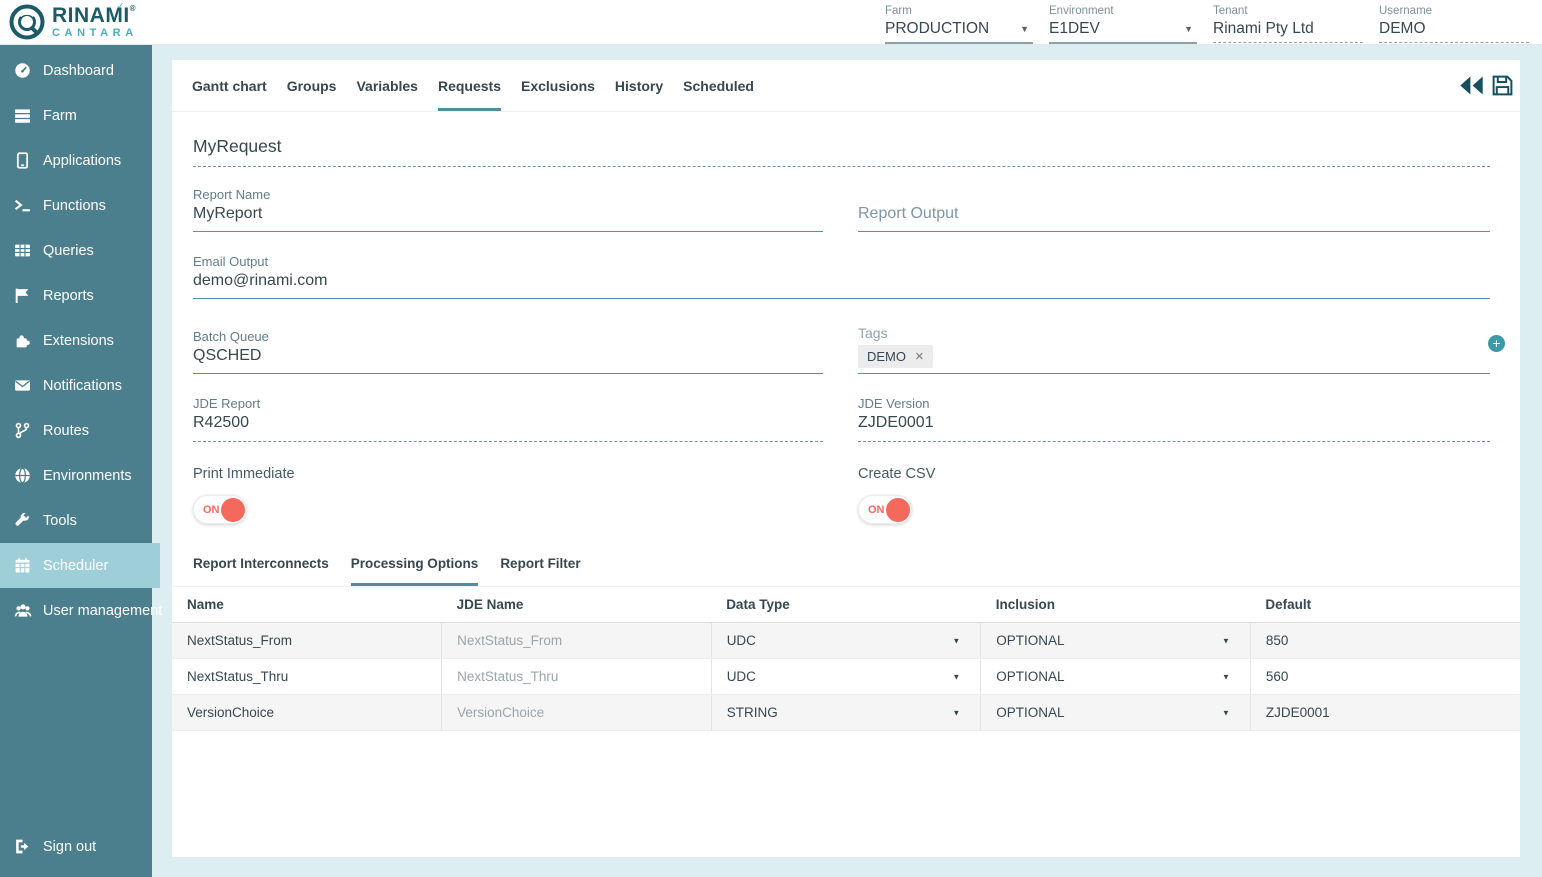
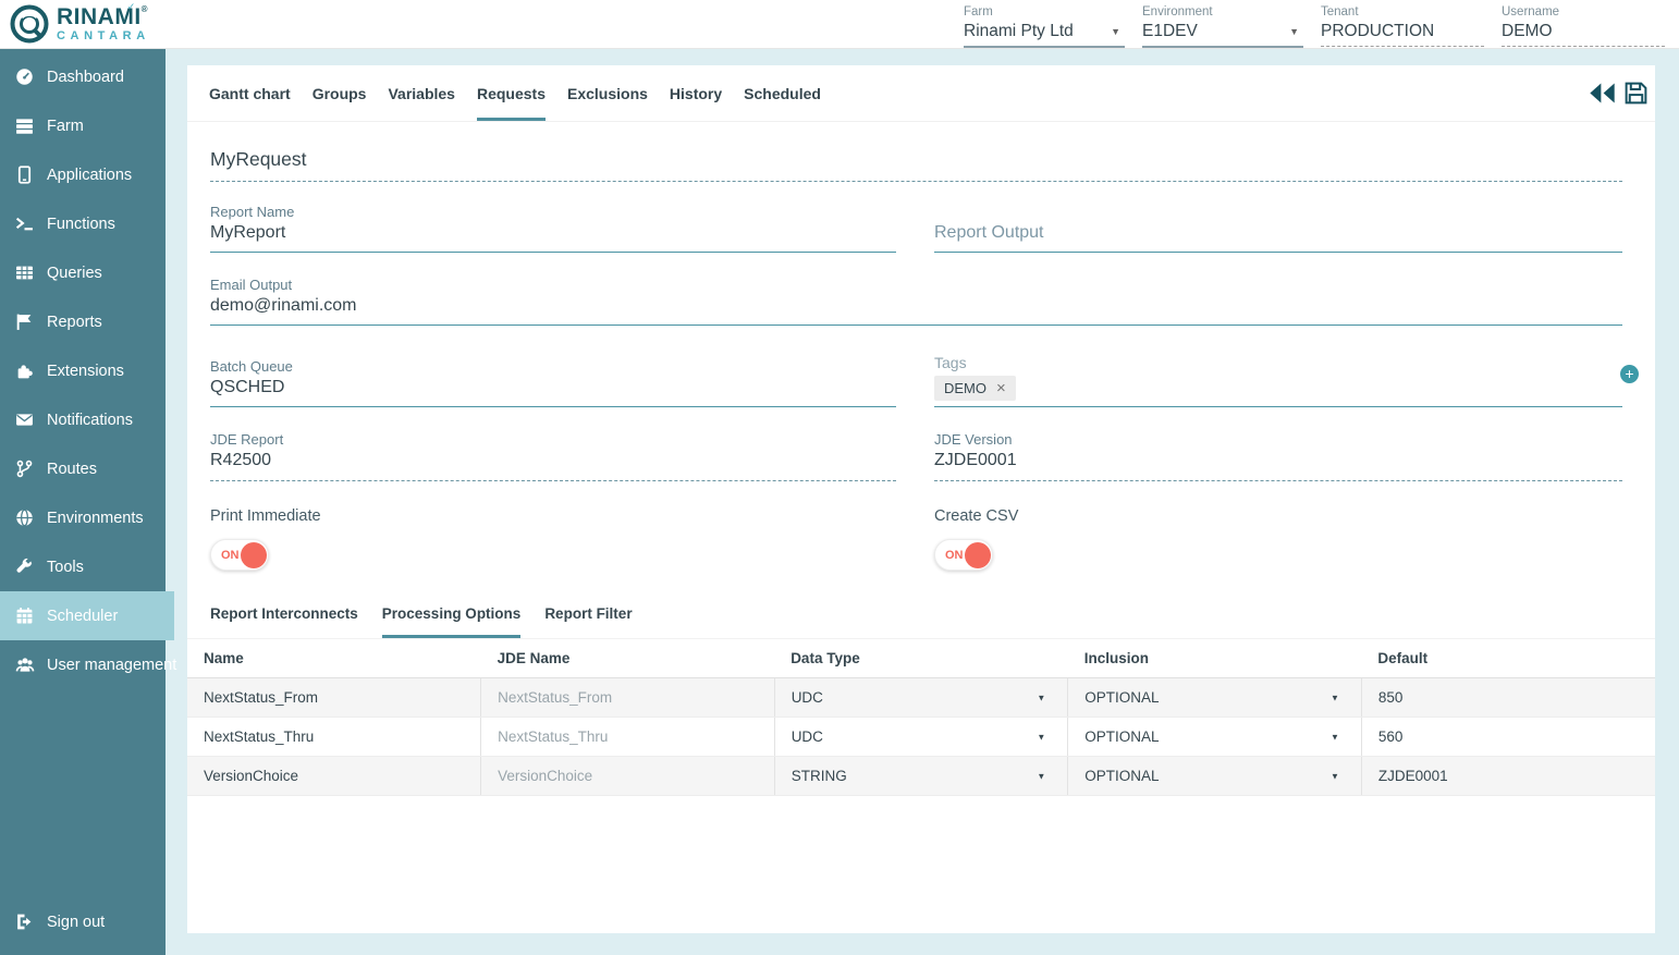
  RINAMI®
  ✓
  CANTARA
  Farm
- PRODUCTION
+ Rinami Pty Ltd
  ▼
  Environment
  E1DEV
  ▼
  Tenant
- Rinami Pty Ltd
+ PRODUCTION
  Username
  DEMO
  Dashboard
  Farm
  Applications
  Functions
  Queries
  Reports
  Extensions
  Notifications
  Routes
  Environments
  Tools
  Scheduler
  User management
  Sign out
  Gantt chart
  Groups
  Variables
  Requests
  Exclusions
  History
  Scheduled
  MyRequest
  Report Name
  MyReport
  Report Output
  Email Output
  demo@rinami.com
  Batch Queue
  QSCHED
  Tags
  DEMO
  ×
  +
  JDE Report
  R42500
  JDE Version
  ZJDE0001
  Print Immediate
  ON
  Create CSV
  ON
  Report Interconnects
  Processing Options
  Report Filter
  Name	JDE Name	Data Type	Inclusion	Default
  NextStatus_From	NextStatus_From	UDC ▼	OPTIONAL ▼	850
  NextStatus_Thru	NextStatus_Thru	UDC ▼	OPTIONAL ▼	560
  VersionChoice	VersionChoice	STRING ▼	OPTIONAL ▼	ZJDE0001
